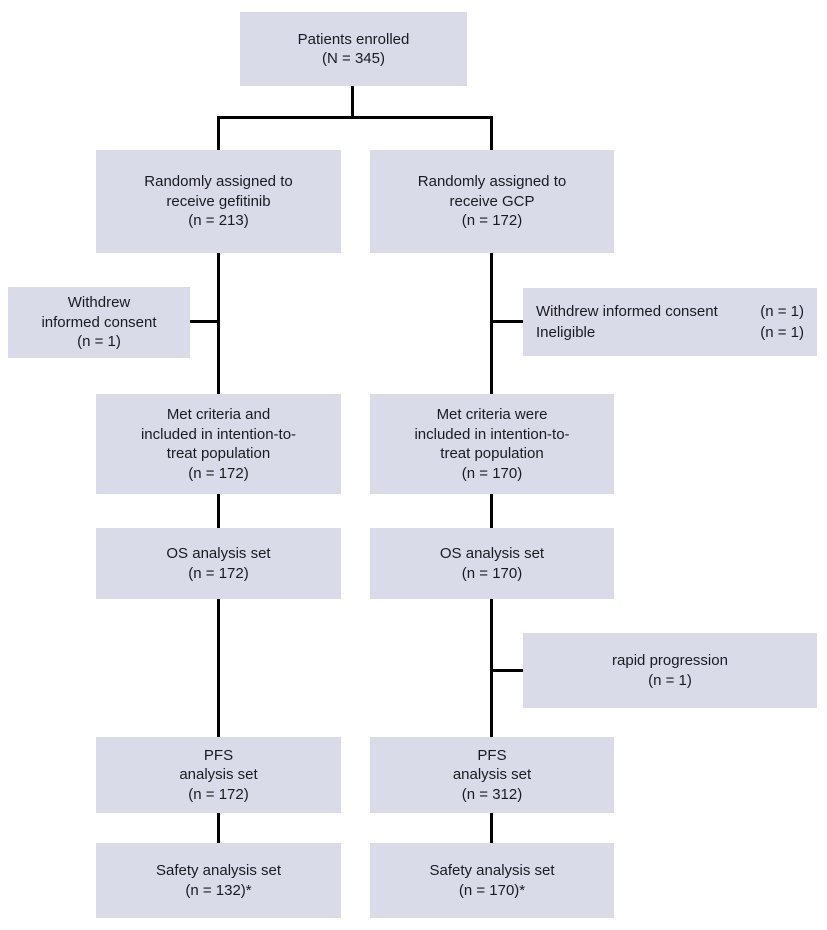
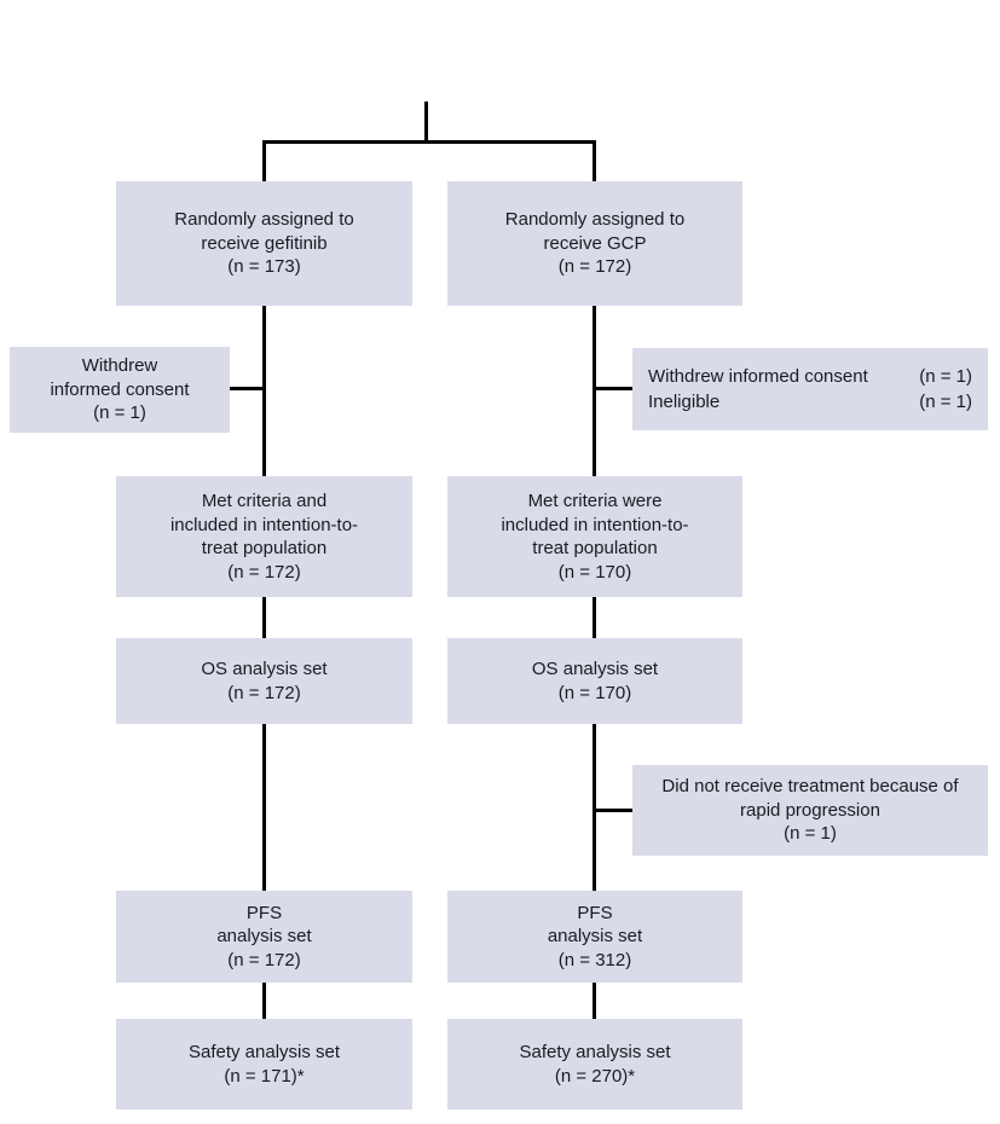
- Patients enrolled
- (N = 345)
  Randomly assigned to
  receive gefitinib
- (n = 213)
+ (n = 173)
  Randomly assigned to
  receive GCP
  (n = 172)
  Withdrew
  informed consent
  (n = 1)
  Withdrew informed consent
  (n = 1)
  Ineligible
  (n = 1)
  Met criteria and
  included in intention-to-
  treat population
  (n = 172)
  Met criteria were
  included in intention-to-
  treat population
  (n = 170)
  OS analysis set
  (n = 172)
  OS analysis set
  (n = 170)
+ Did not receive treatment because of
  rapid progression
  (n = 1)
  PFS
  analysis set
  (n = 172)
  PFS
  analysis set
  (n = 312)
  Safety analysis set
- (n = 132)*
+ (n = 171)*
  Safety analysis set
- (n = 170)*
+ (n = 270)*
